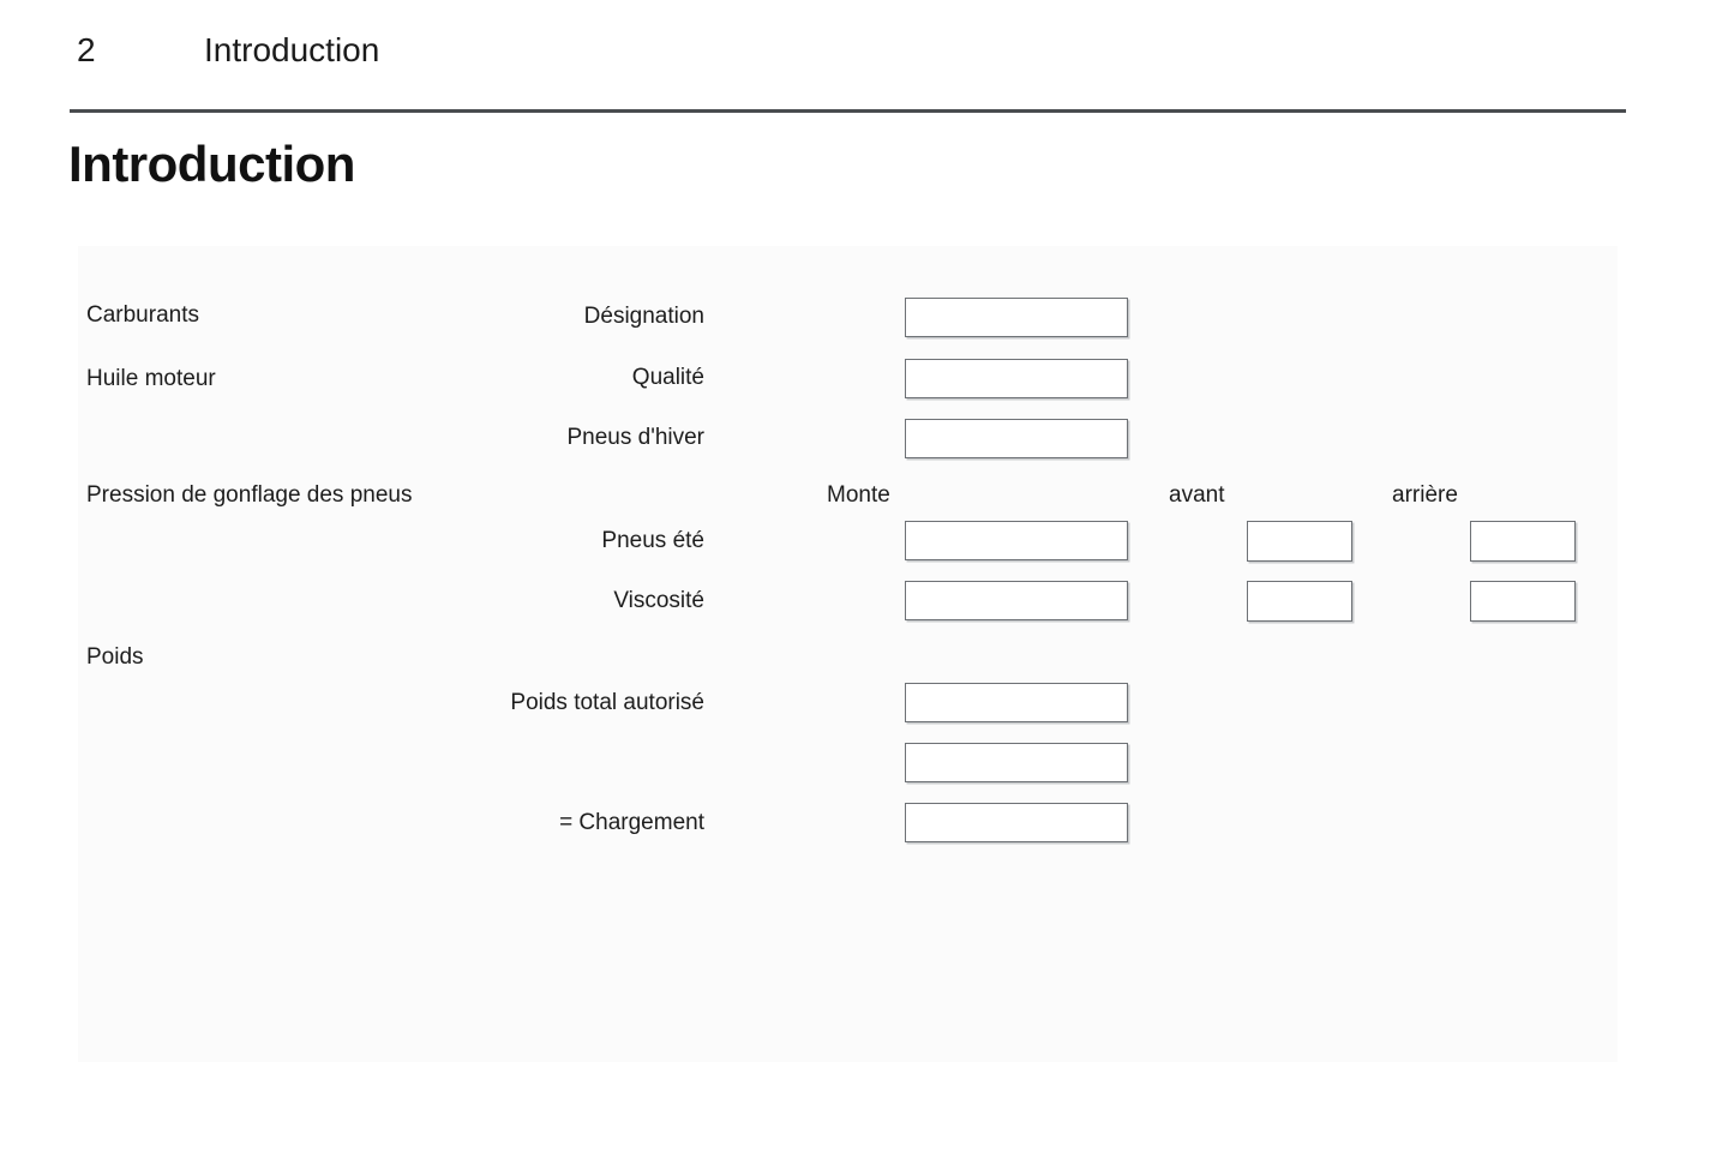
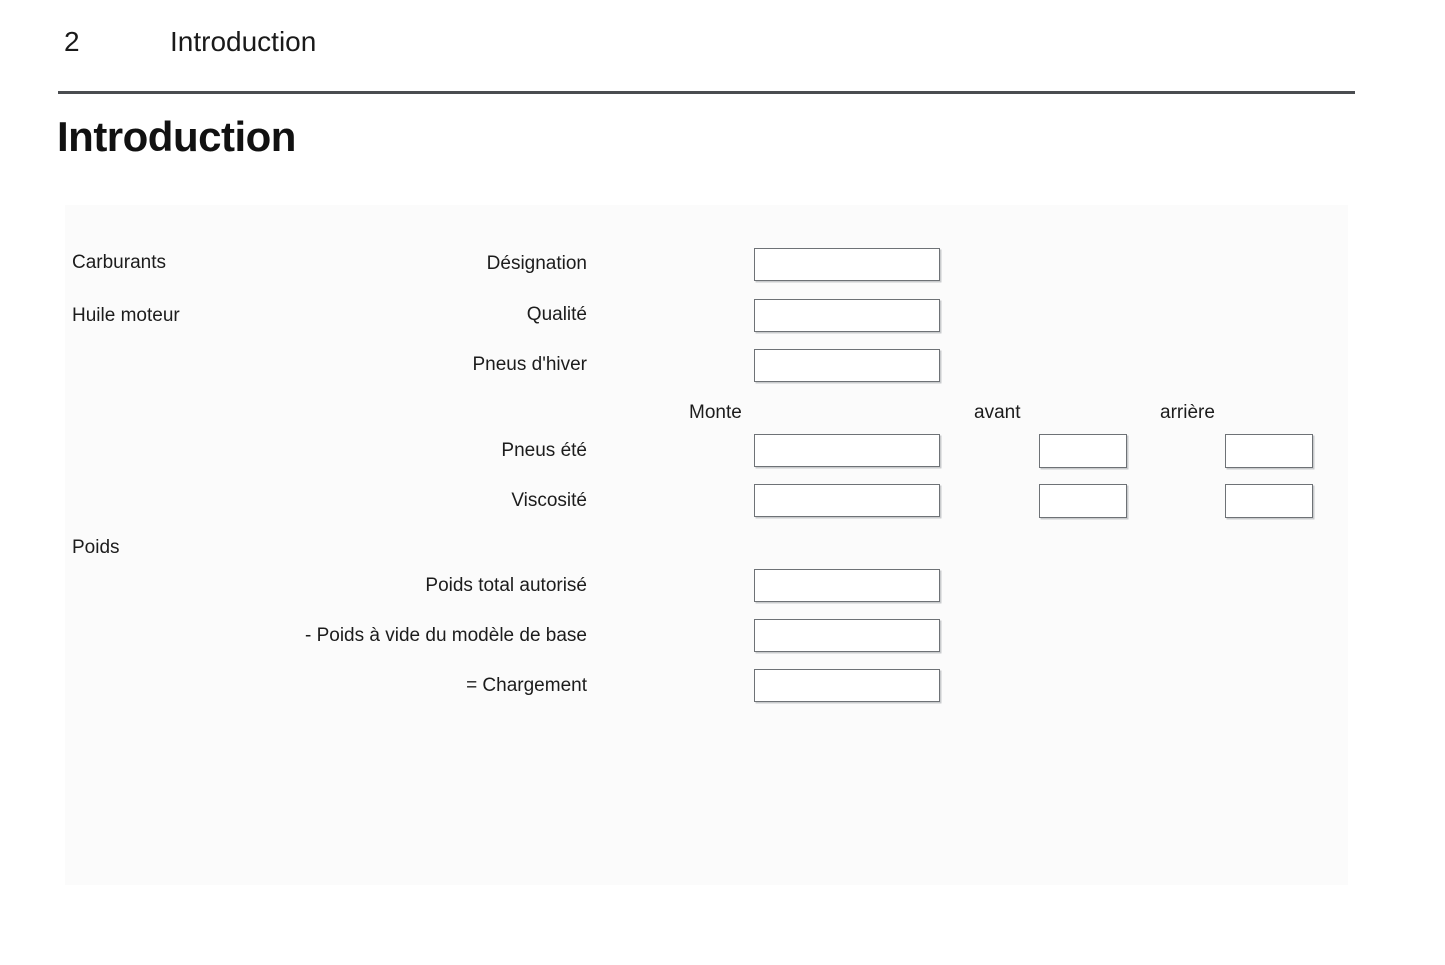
  2
  Introduction
  Introduction
  Carburants
  Huile moteur
- Pression de gonflage des pneus
  Poids
  Monte
  avant
  arrière
  Désignation
  Qualité
  Pneus d'hiver
  Pneus été
  Viscosité
  Poids total autorisé
+ - Poids à vide du modèle de base
  = Chargement
